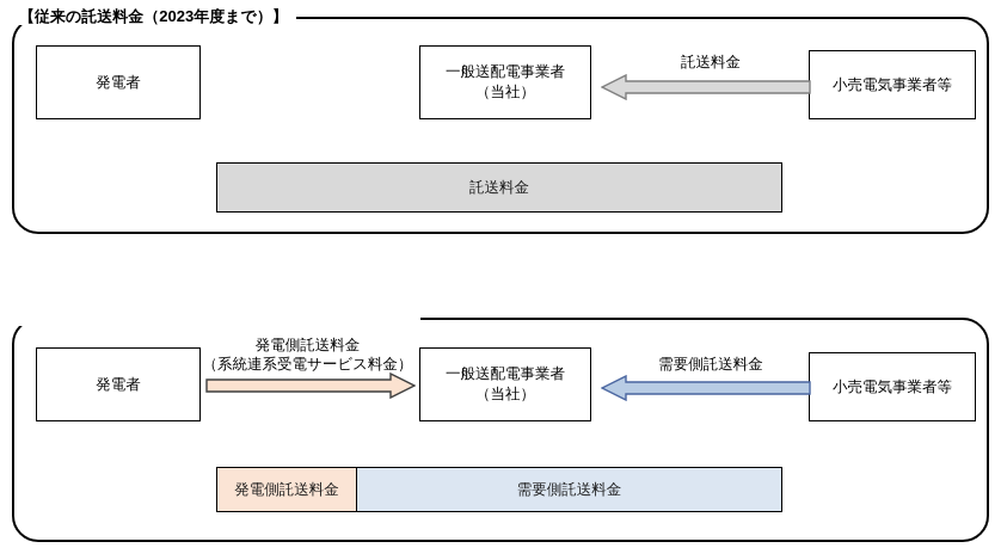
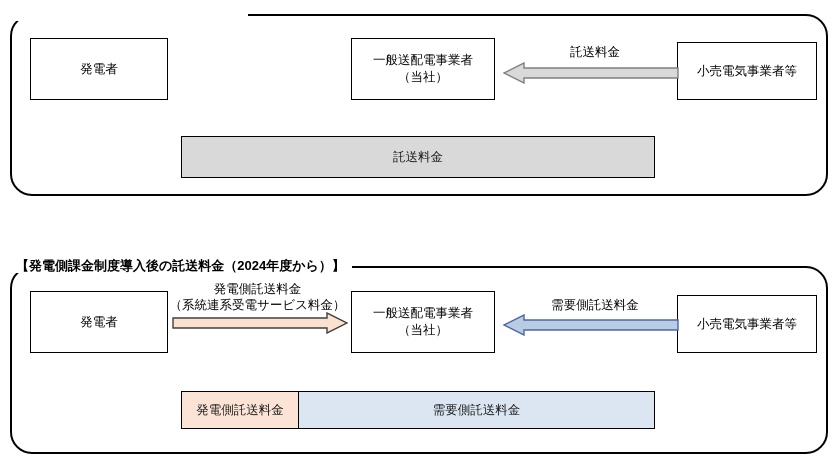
- 【従来の託送料金（2023年度まで）】
  発電者
  一般送配電事業者
  （当社）
  小売電気事業者等
  託送料金
  託送料金
+ 【発電側課金制度導入後の託送料金（2024年度から）】
  発電者
  一般送配電事業者
  （当社）
  小売電気事業者等
  発電側託送料金
  （系統連系受電サービス料金）
  需要側託送料金
  発電側託送料金
  需要側託送料金
